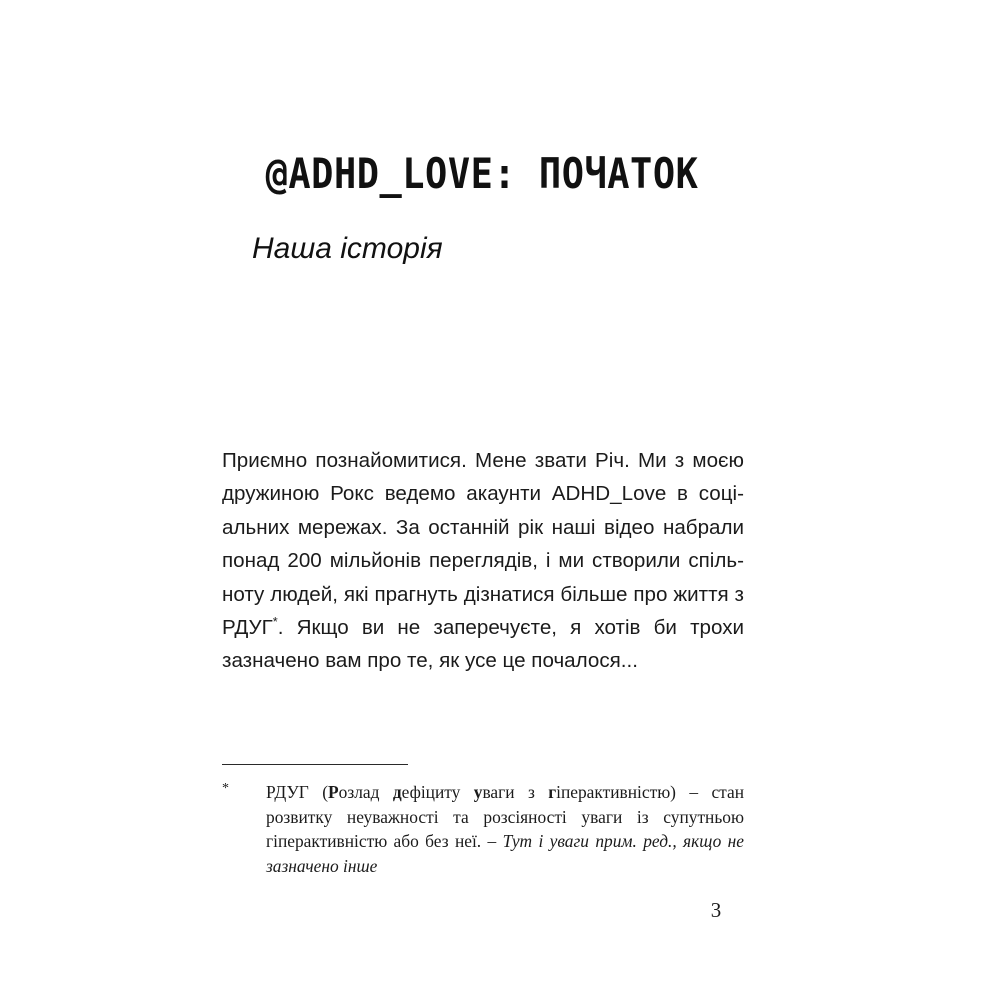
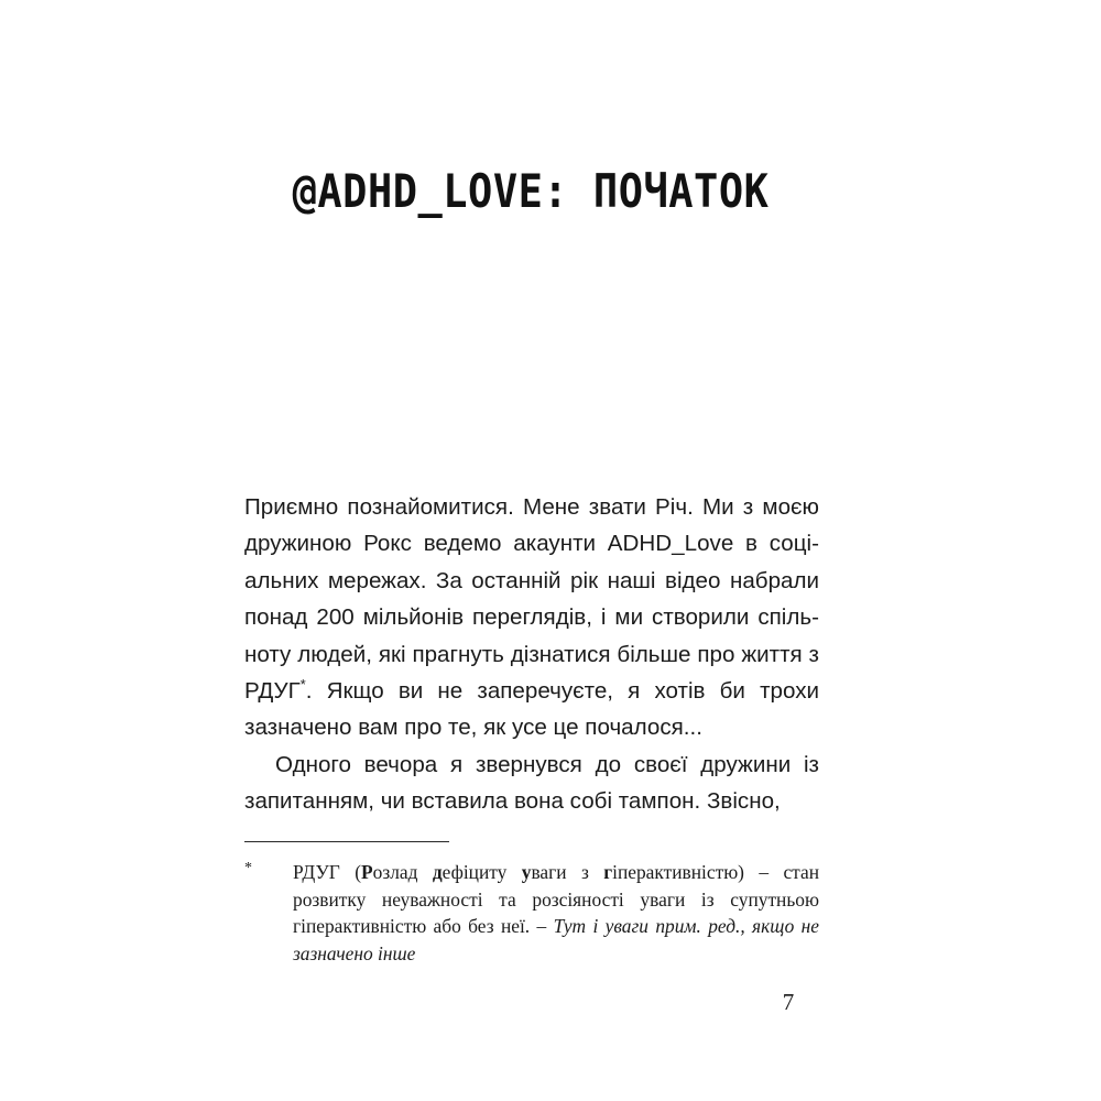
  @ADHD_LOVE: ПОЧАТОК
- Наша історія
  Приємно познайомитися. Мене звати Річ. Ми з моєю дружиною Рокс ведемо акаунти ADHD_Love в соці­льних мережах. За останній рік наші відео набрали понад 200 мільйонів переглядів, і ми створили спіль­оту людей, які прагнуть дізнатися більше про життя з РДУГ*. Якщо ви не заперечуєте, я хотів би трохи зазначено вам про те, як усе це почалося...
+ Одного вечора я звернувся до своєї дружини із запитанням, чи вставила вона собі тампон. Звісно,
  *
  РДУГ (Розлад дефіциту уваги з гіперактивністю) – стан розвитку неуважності та розсіяності уваги із супутньою гіперактивністю або без неї. – Тут і уваги прим. ред., якщо не зазначено інше
- 3
+ 7
